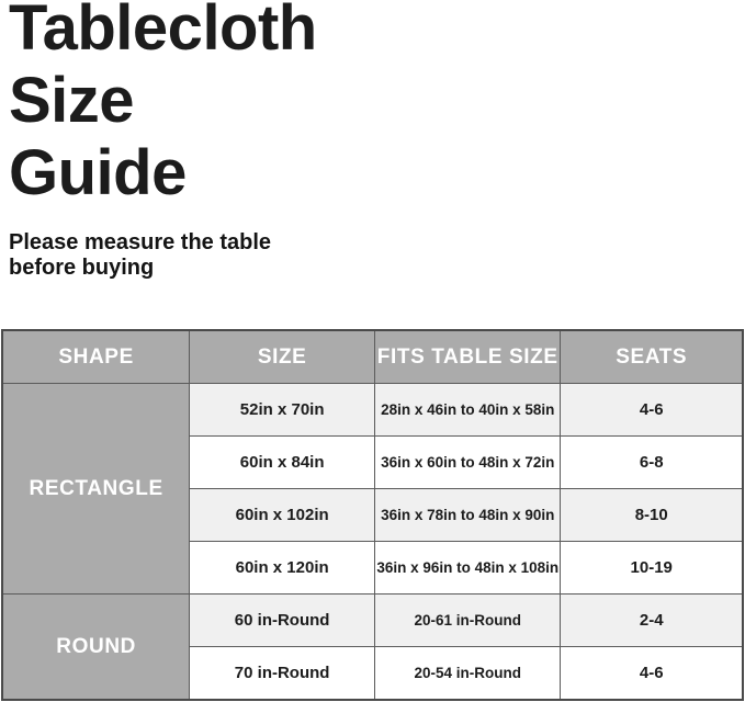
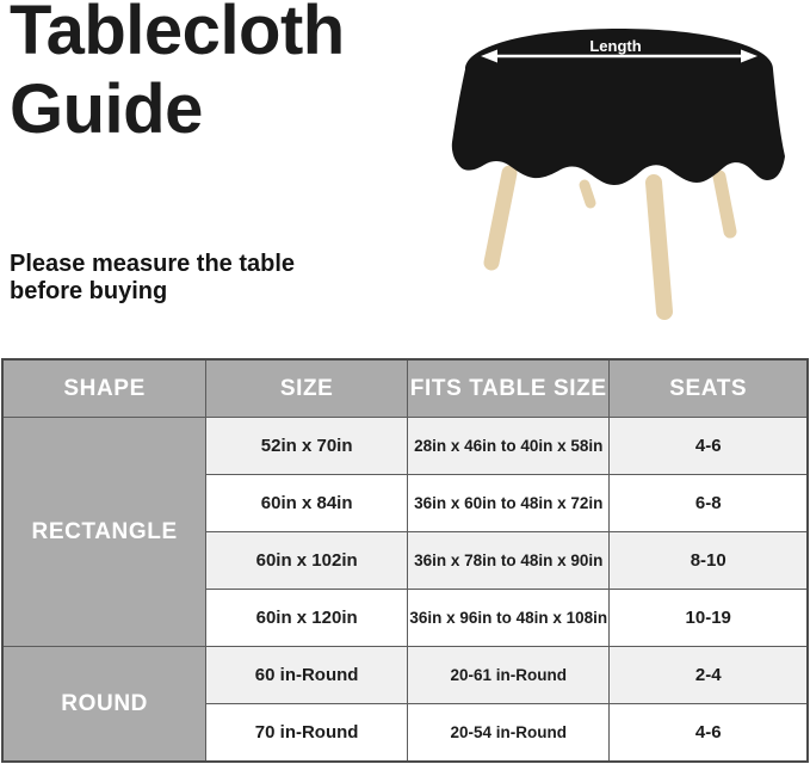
  Tablecloth
- Size
  Guide
  Please measure the table
  before buying
+ Length
  SHAPE	SIZE	FITS TABLE SIZE	SEATS
  RECTANGLE	52in x 70in	28in x 46in to 40in x 58in	4-6
  60in x 84in	36in x 60in to 48in x 72in	6-8
  60in x 102in	36in x 78in to 48in x 90in	8-10
  60in x 120in	36in x 96in to 48in x 108in	10-19
  ROUND	60 in-Round	20-61 in-Round	2-4
  70 in-Round	20-54 in-Round	4-6
